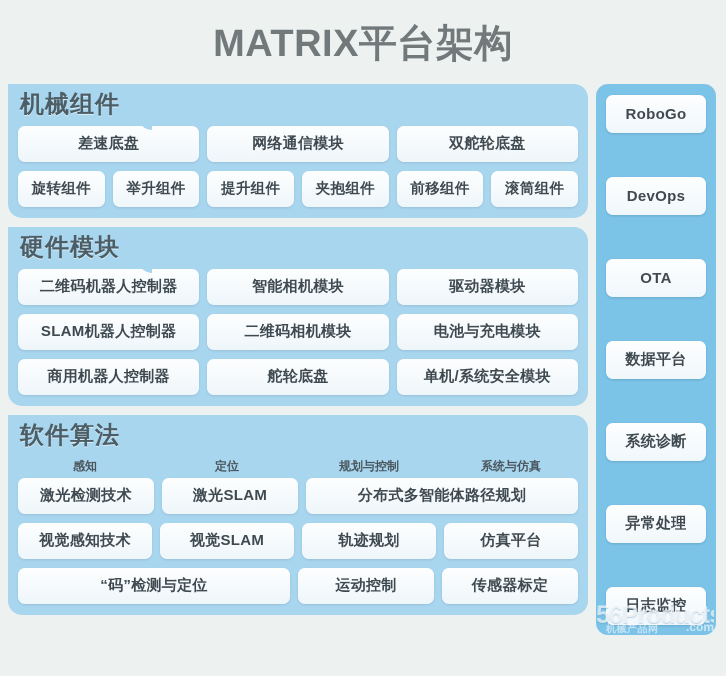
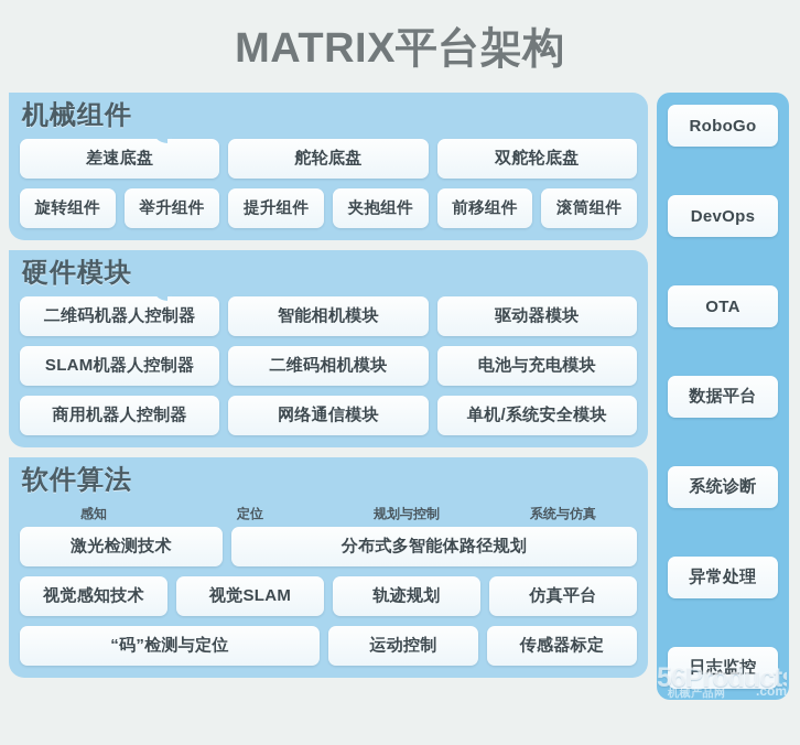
  MATRIX平台架构
  机械组件
  差速底盘
- 网络通信模块
+ 舵轮底盘
  双舵轮底盘
  旋转组件
  举升组件
  提升组件
  夹抱组件
  前移组件
  滚筒组件
  硬件模块
  二维码机器人控制器
  智能相机模块
  驱动器模块
  SLAM机器人控制器
  二维码相机模块
  电池与充电模块
  商用机器人控制器
- 舵轮底盘
+ 网络通信模块
  单机/系统安全模块
  软件算法
  感知
  定位
  规划与控制
  系统与仿真
  激光检测技术
- 激光SLAM
  分布式多智能体路径规划
  视觉感知技术
  视觉SLAM
  轨迹规划
  仿真平台
  “码”检测与定位
  运动控制
  传感器标定
  RoboGo
  DevOps
  OTA
  数据平台
  系统诊断
  异常处理
  日志监控
  56Product
  机械产品网
  .com
